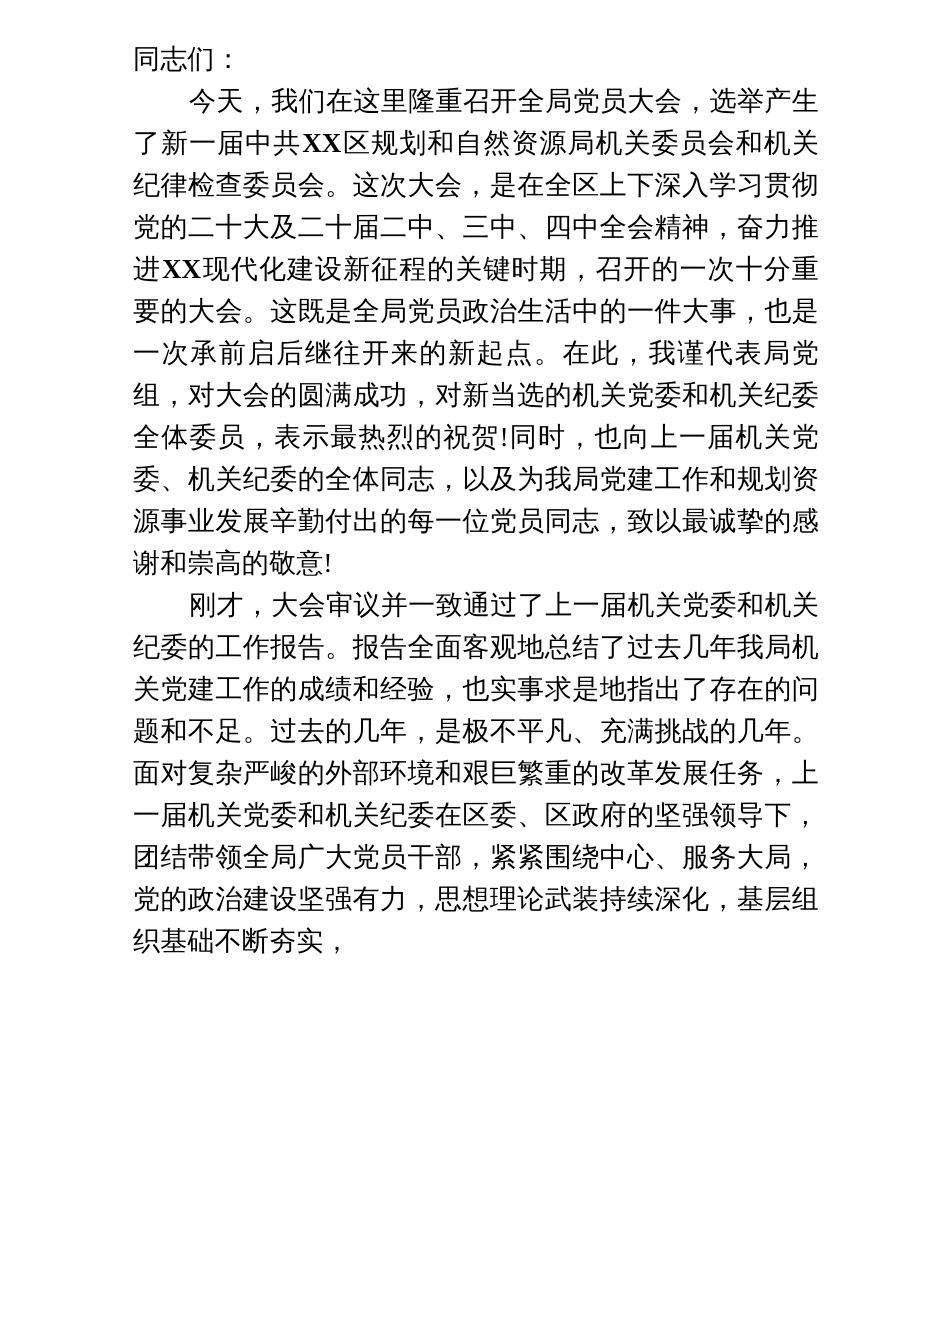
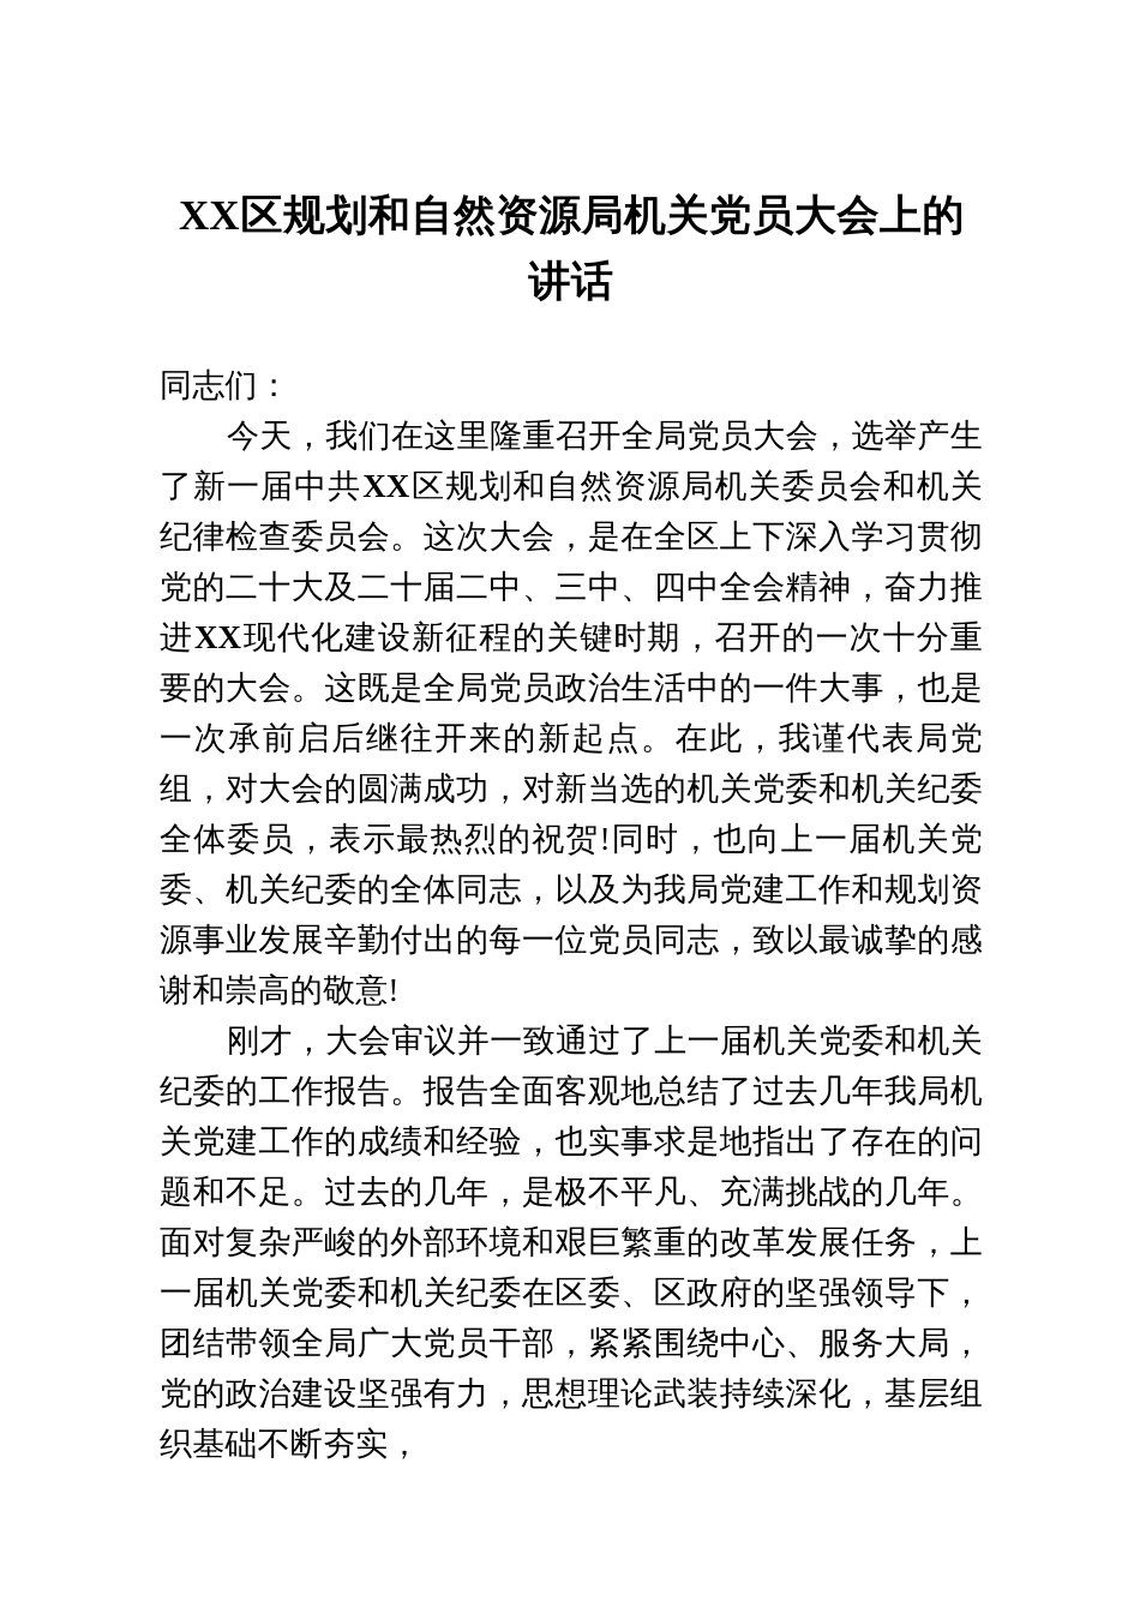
+ XX区规划和自然资源局机关党员大会上的
+ 讲话
  同志们：
  今天，我们在这里隆重召开全局党员大会，选举产生了新一届中共XX区规划和自然资源局机关委员会和机关纪律检查委员会。这次大会，是在全区上下深入学习贯彻党的二十大及二十届二中、三中、四中全会精神，奋力推进XX现代化建设新征程的关键时期，召开的一次十分重要的大会。这既是全局党员政治生活中的一件大事，也是一次承前启后继往开来的新起点。在此，我谨代表局党组，对大会的圆满成功，对新当选的机关党委和机关纪委全体委员，表示最热烈的祝贺!同时，也向上一届机关党委、机关纪委的全体同志，以及为我局党建工作和规划资源事业发展辛勤付出的每一位党员同志，致以最诚挚的感谢和崇高的敬意!
  刚才，大会审议并一致通过了上一届机关党委和机关纪委的工作报告。报告全面客观地总结了过去几年我局机关党建工作的成绩和经验，也实事求是地指出了存在的问题和不足。过去的几年，是极不平凡、充满挑战的几年。面对复杂严峻的外部环境和艰巨繁重的改革发展任务，上一届机关党委和机关纪委在区委、区政府的坚强领导下，团结带领全局广大党员干部，紧紧围绕中心、服务大局，党的政治建设坚强有力，思想理论武装持续深化，基层组织基础不断夯实，
